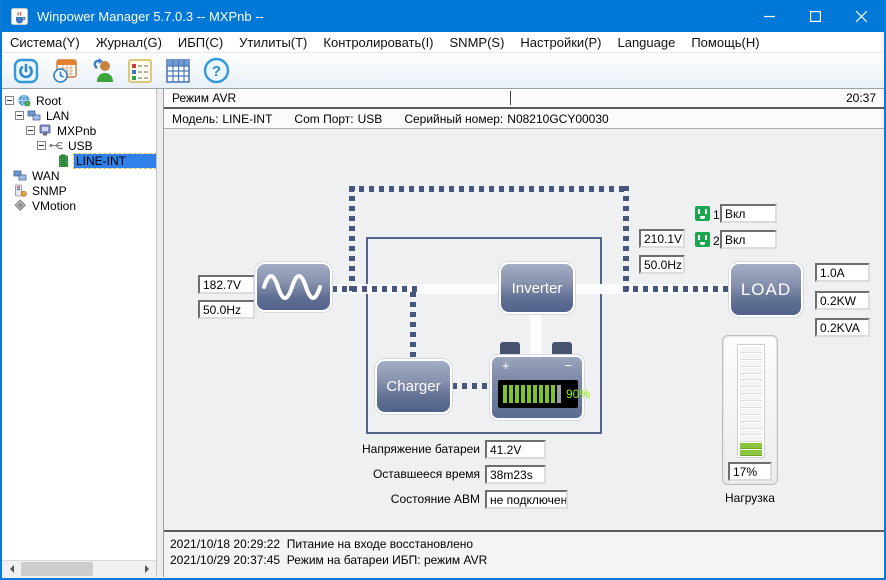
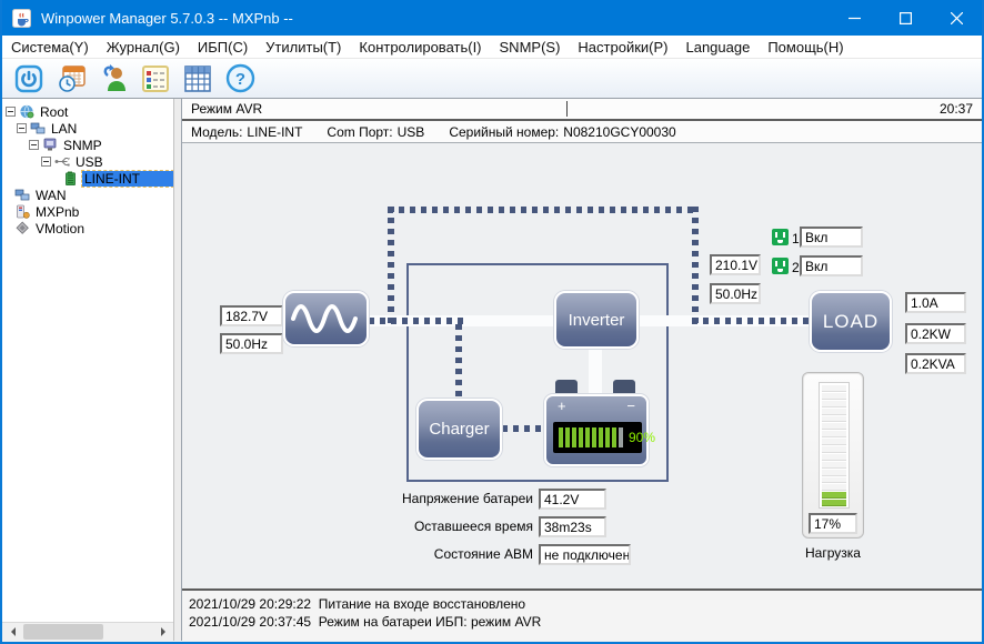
  Winpower Manager 5.7.0.3 -- MXPnb --
  Система(Y)
  Журнал(G)
  ИБП(С)
  Утилиты(Т)
  Контролировать(I)
  SNMP(S)
  Настройки(P)
  Language
  Помощь(H)
  ?
  Root
  LAN
- MXPnb
+ SNMP
  USB
  LINE-INT
  WAN
- SNMP
+ MXPnb
  VMotion
  Режим AVR
  20:37
  Модель:
  LINE-INT
  Com Порт:
  USB
  Серийный номер:
  N08210GCY00030
  182.7V
  50.0Hz
  Inverter
  Charger
  +
  −
  90%
  210.1V
  50.0Hz
  1
  Вкл
  2
  Вкл
  LOAD
  1.0A
  0.2KW
  0.2KVA
  Напряжение батареи
  41.2V
  Оставшееся время
  38m23s
  Состояние ABM
  не подключен
  17%
  Нагрузка
- 2021/10/18 20:29:22 Питание на входе восстановлено
+ 2021/10/29 20:29:22 Питание на входе восстановлено
  2021/10/29 20:37:45 Режим на батареи ИБП: режим AVR
